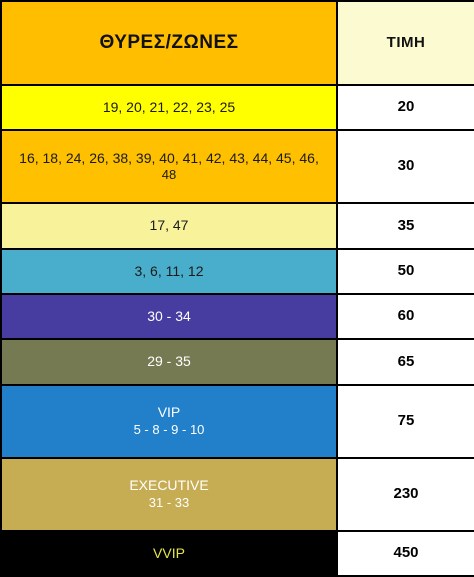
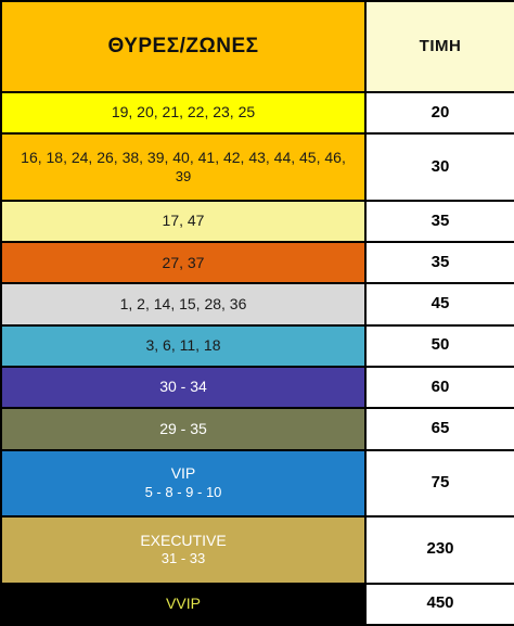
  ΘΥΡΕΣ/ΖΩΝΕΣ	ΤΙΜΗ
  19, 20, 21, 22, 23, 25	20
- 16, 18, 24, 26, 38, 39, 40, 41, 42, 43, 44, 45, 46,48	30
+ 16, 18, 24, 26, 38, 39, 40, 41, 42, 43, 44, 45, 46,39	30
  17, 47	35
+ 27, 37	35
+ 1, 2, 14, 15, 28, 36	45
- 3, 6, 11, 12	50
+ 3, 6, 11, 18	50
  30 - 34	60
  29 - 35	65
  VIP5 - 8 - 9 - 10	75
  EXECUTIVE31 - 33	230
  VVIP	450
